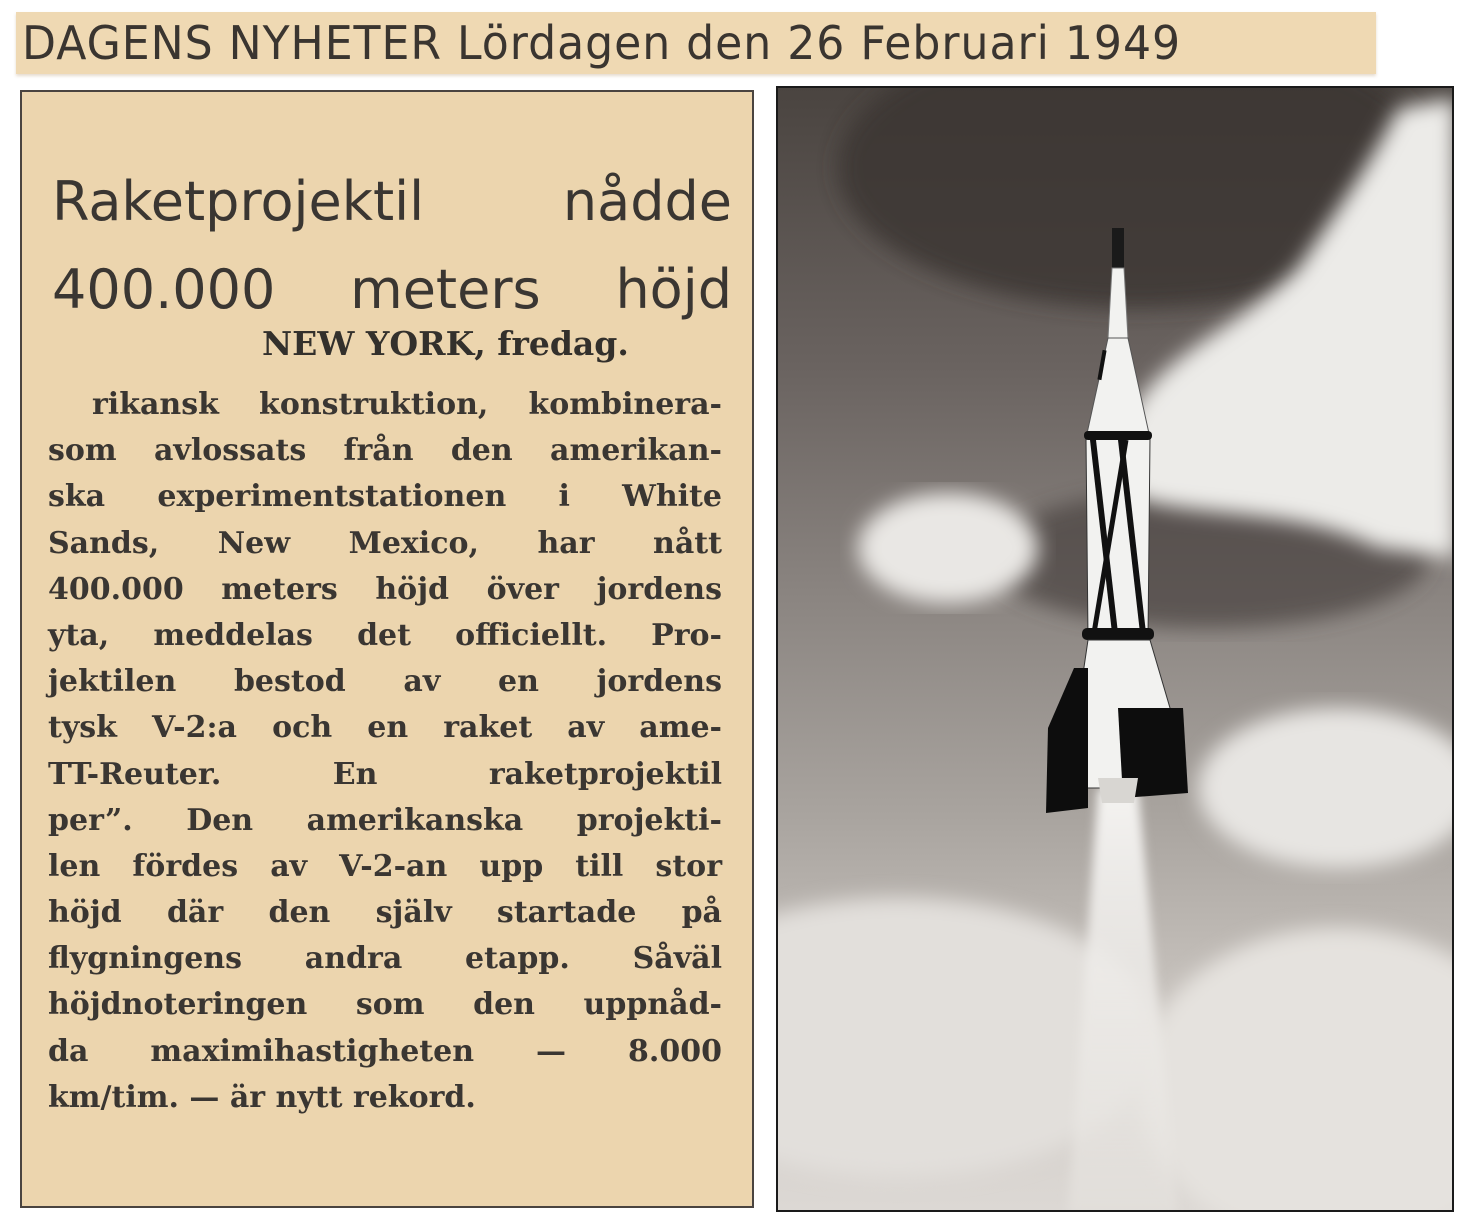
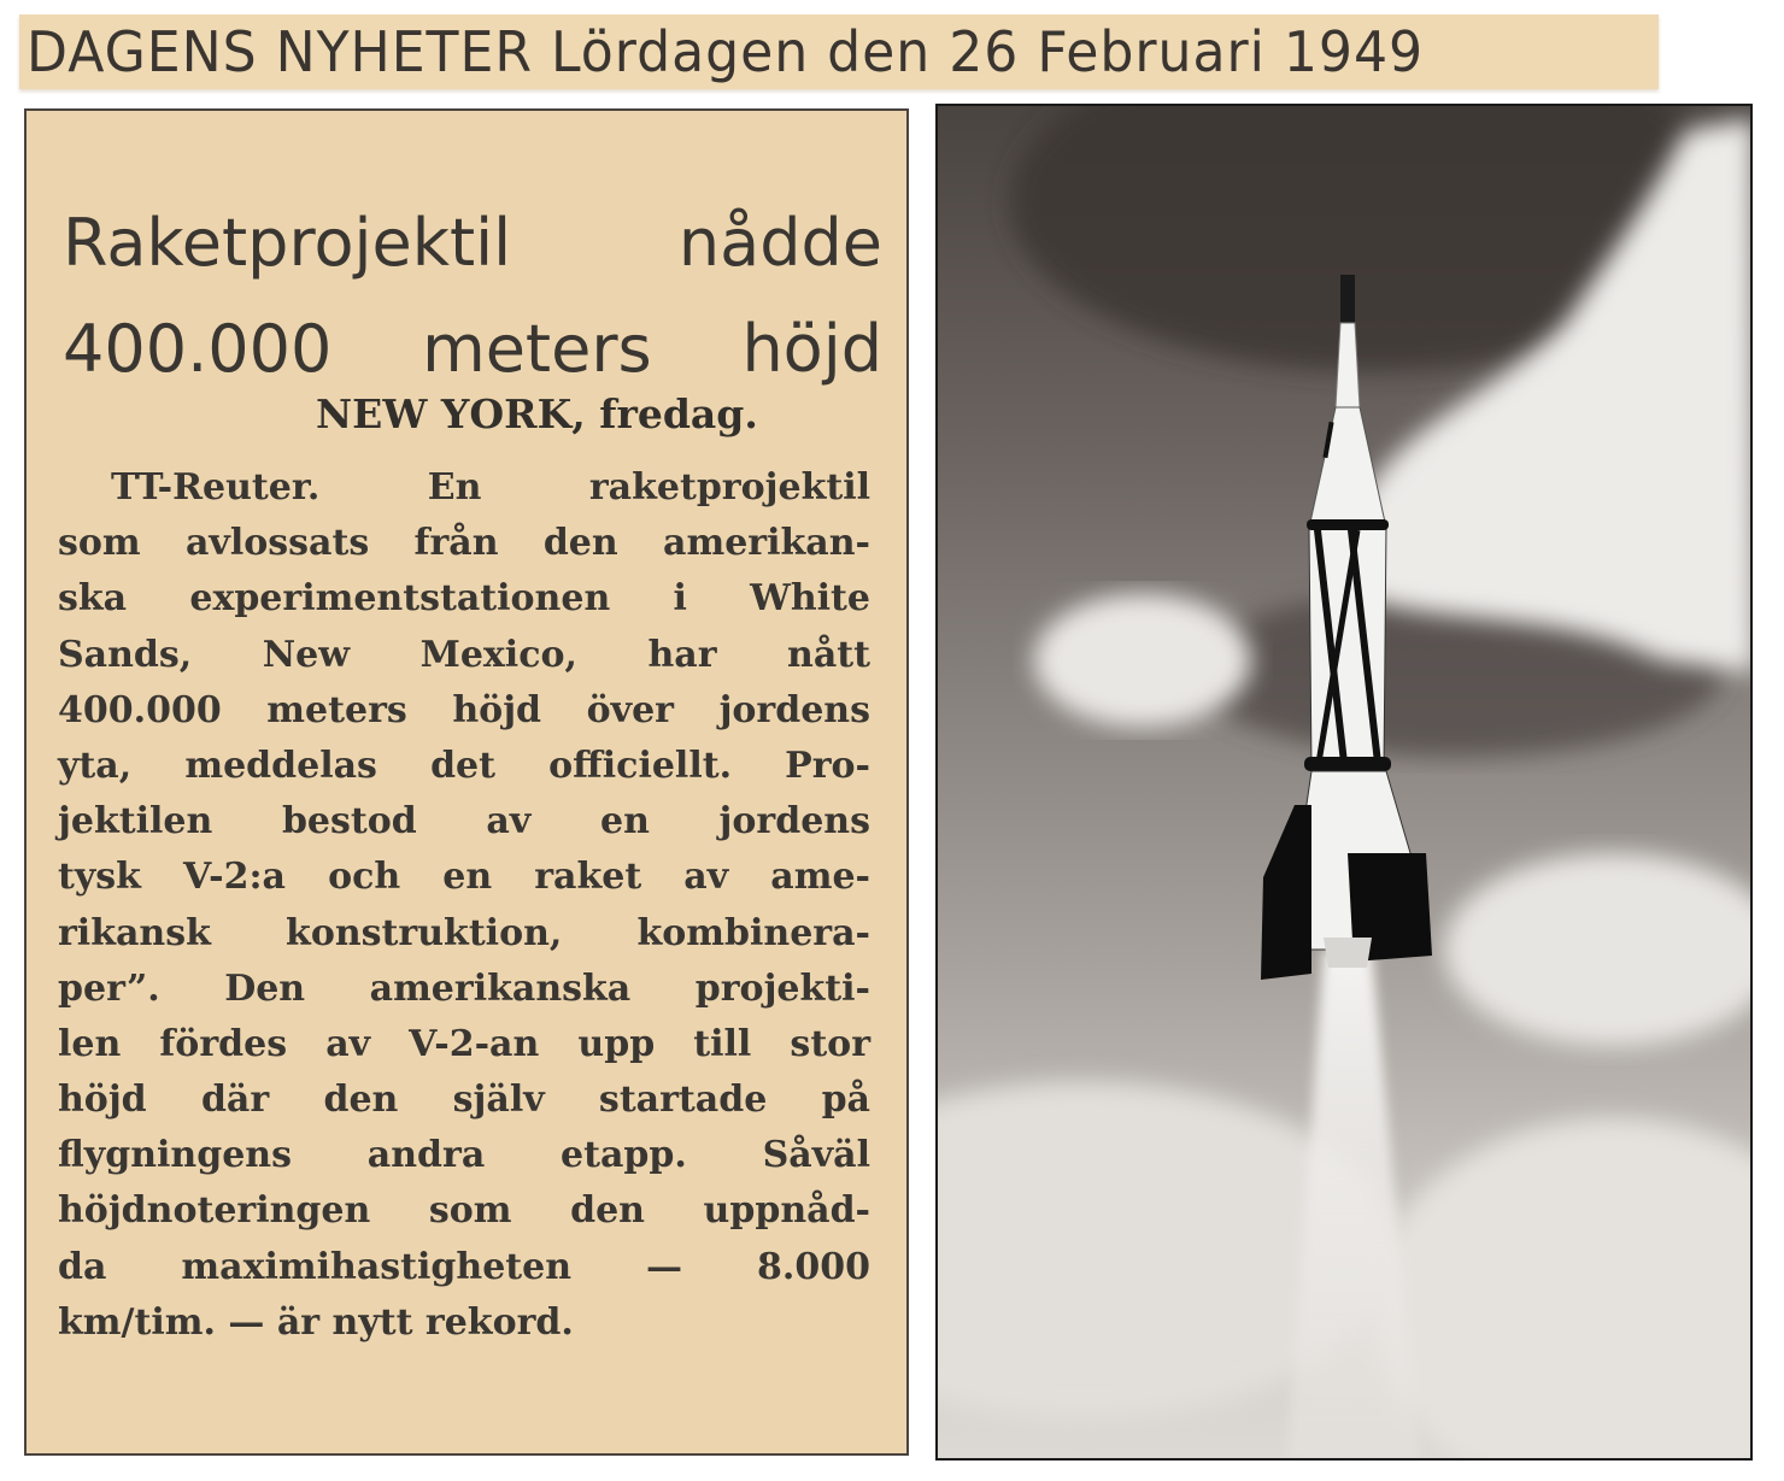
  DAGENS NYHETER Lördagen den 26 Februari 1949
  Raketprojektil nådde
  400.000 meters höjd
  NEW YORK, fredag.
- rikansk konstruktion, kombinera-
+ TT-Reuter. En raketprojektil
  som avlossats från den amerikan-
  ska experimentstationen i White
  Sands, New Mexico, har nått
  400.000 meters höjd över jordens
  yta, meddelas det officiellt. Pro-
  jektilen bestod av en jordens
  tysk V-2:a och en raket av ame-
- TT-Reuter. En raketprojektil
+ rikansk konstruktion, kombinera-
  per”. Den amerikanska projekti-
  len fördes av V-2-an upp till stor
  höjd där den själv startade på
  flygningens andra etapp. Såväl
  höjdnoteringen som den uppnåd-
  da maximihastigheten — 8.000
  km/tim. — är nytt rekord.
